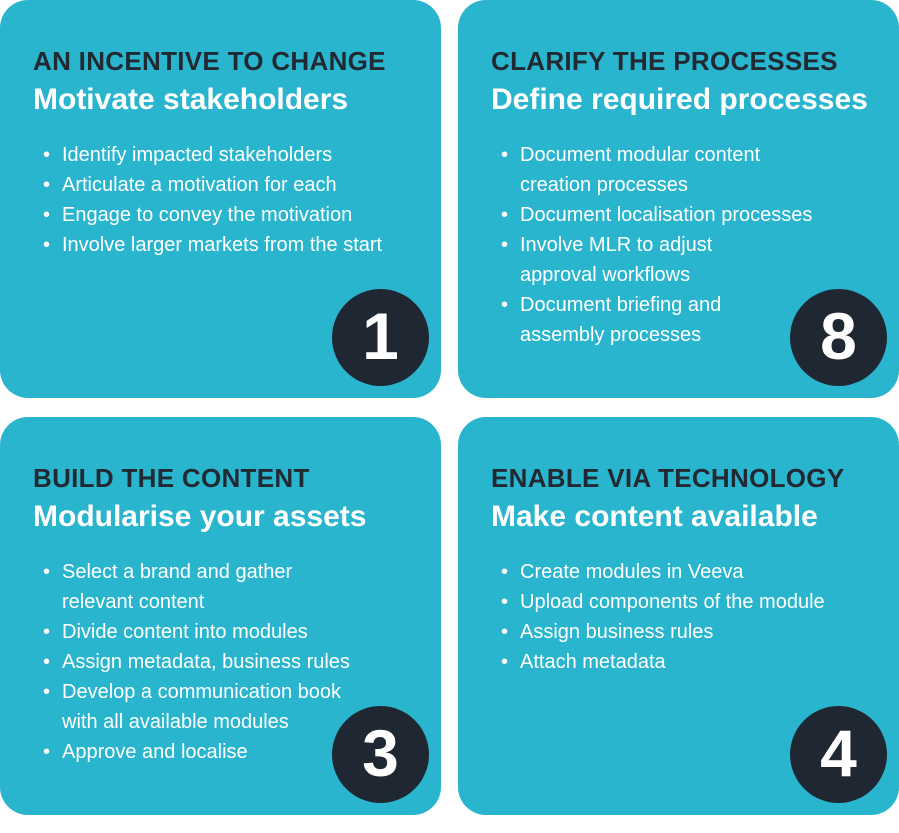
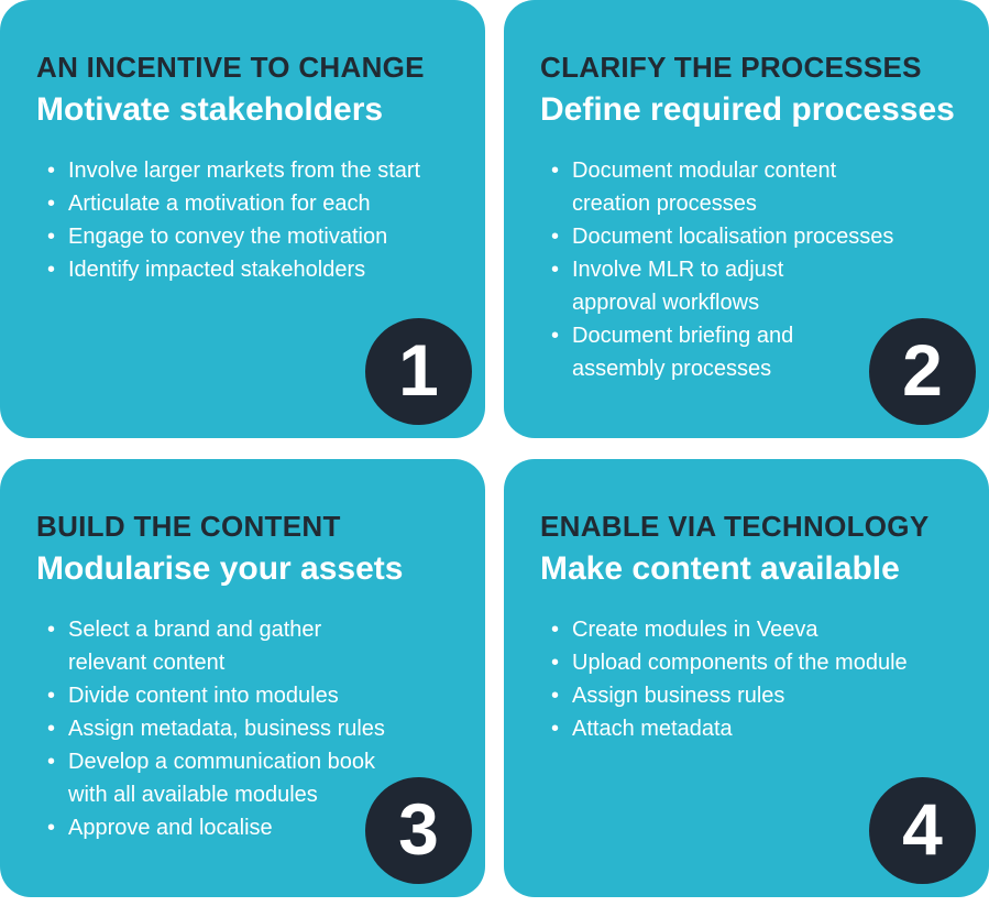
  AN INCENTIVE TO CHANGE
  Motivate stakeholders
  •
- Identify impacted stakeholders
+ Involve larger markets from the start
  •
  Articulate a motivation for each
  •
  Engage to convey the motivation
  •
- Involve larger markets from the start
+ Identify impacted stakeholders
  1
  CLARIFY THE PROCESSES
  Define required processes
  •
  Document modular content
  creation processes
  •
  Document localisation processes
  •
  Involve MLR to adjust
  approval workflows
  •
  Document briefing and
  assembly processes
- 8
+ 2
  BUILD THE CONTENT
  Modularise your assets
  •
  Select a brand and gather
  relevant content
  •
  Divide content into modules
  •
  Assign metadata, business rules
  •
  Develop a communication book
  with all available modules
  •
  Approve and localise
  3
  ENABLE VIA TECHNOLOGY
  Make content available
  •
  Create modules in Veeva
  •
  Upload components of the module
  •
  Assign business rules
  •
  Attach metadata
  4
